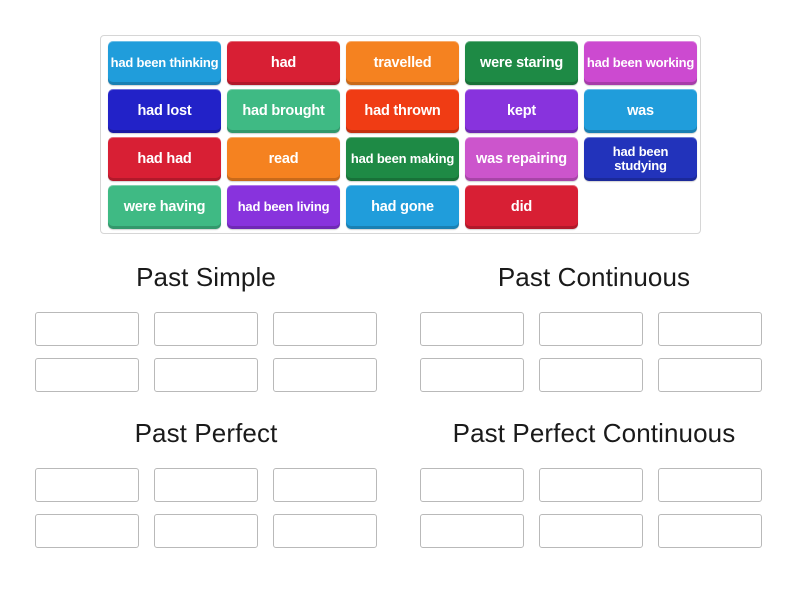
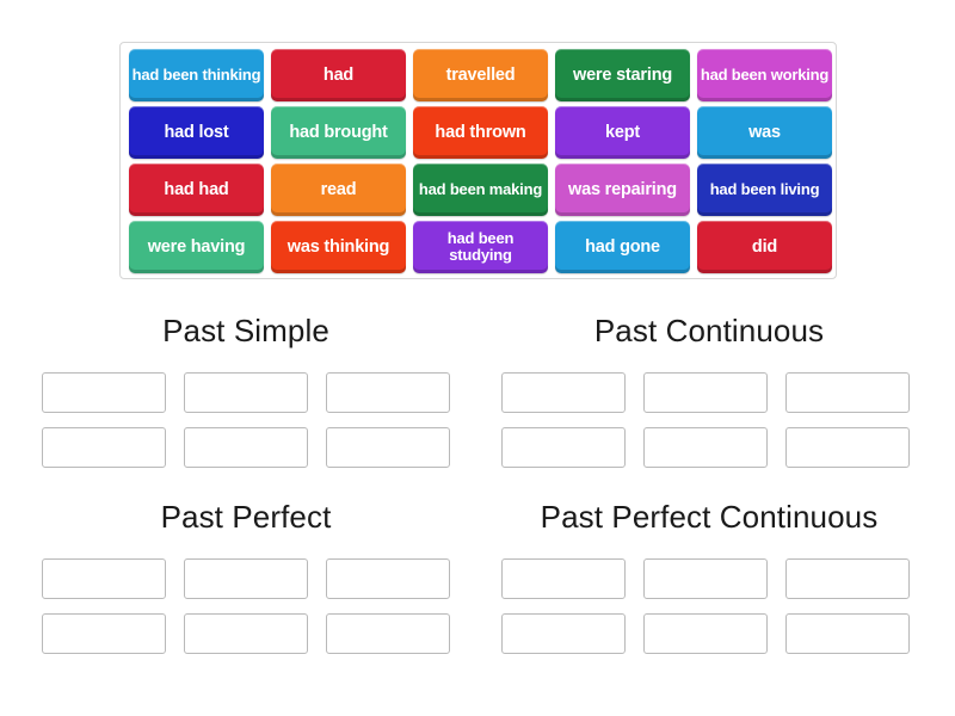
  had been thinking
  had
  travelled
  were staring
  had been working
  had lost
  had brought
  had thrown
  kept
  was
  had had
  read
  had been making
  was repairing
- had been studying
+ had been living
  were having
+ was thinking
- had been living
+ had been studying
  had gone
  did
  Past Simple
  Past Continuous
  Past Perfect
  Past Perfect Continuous
